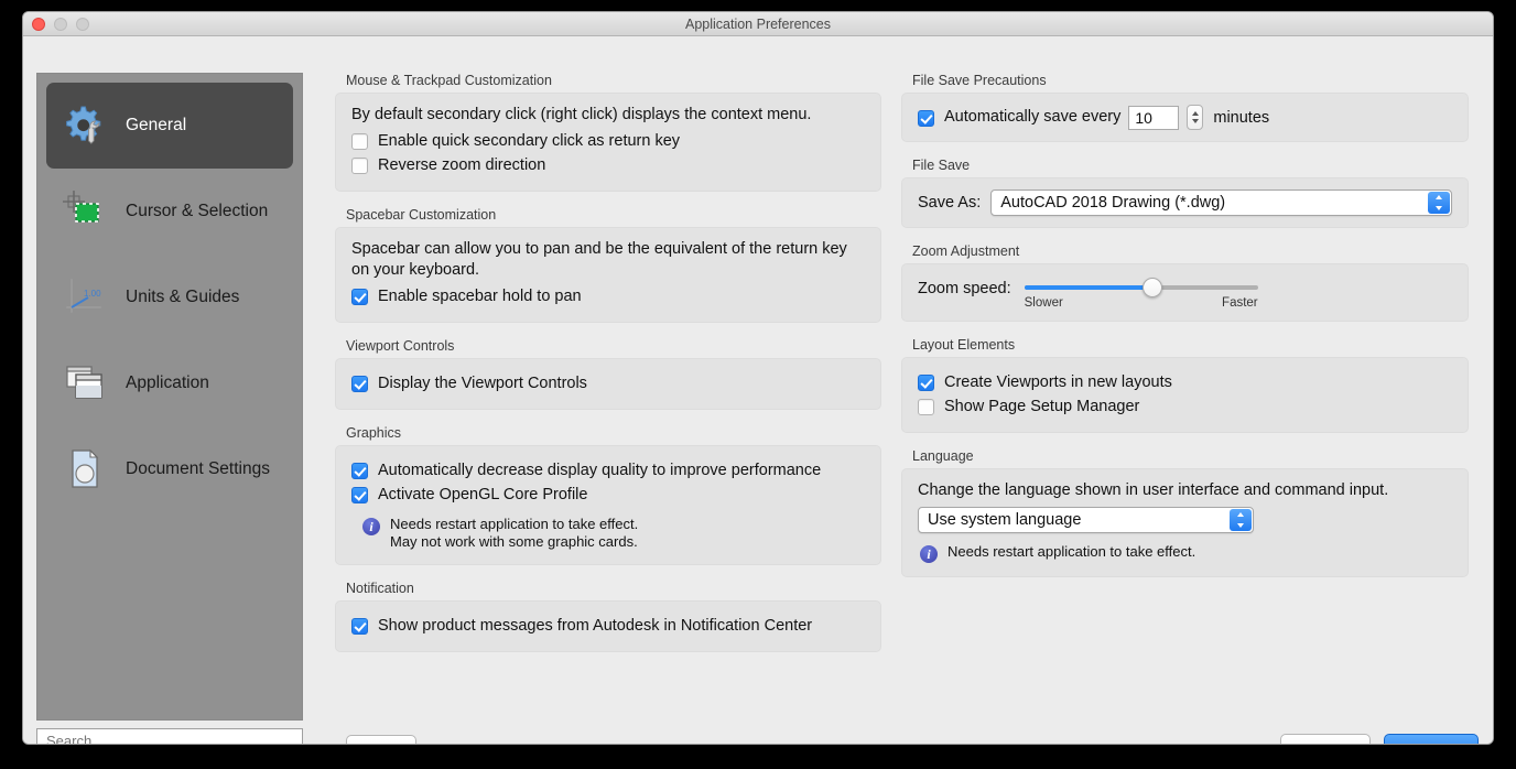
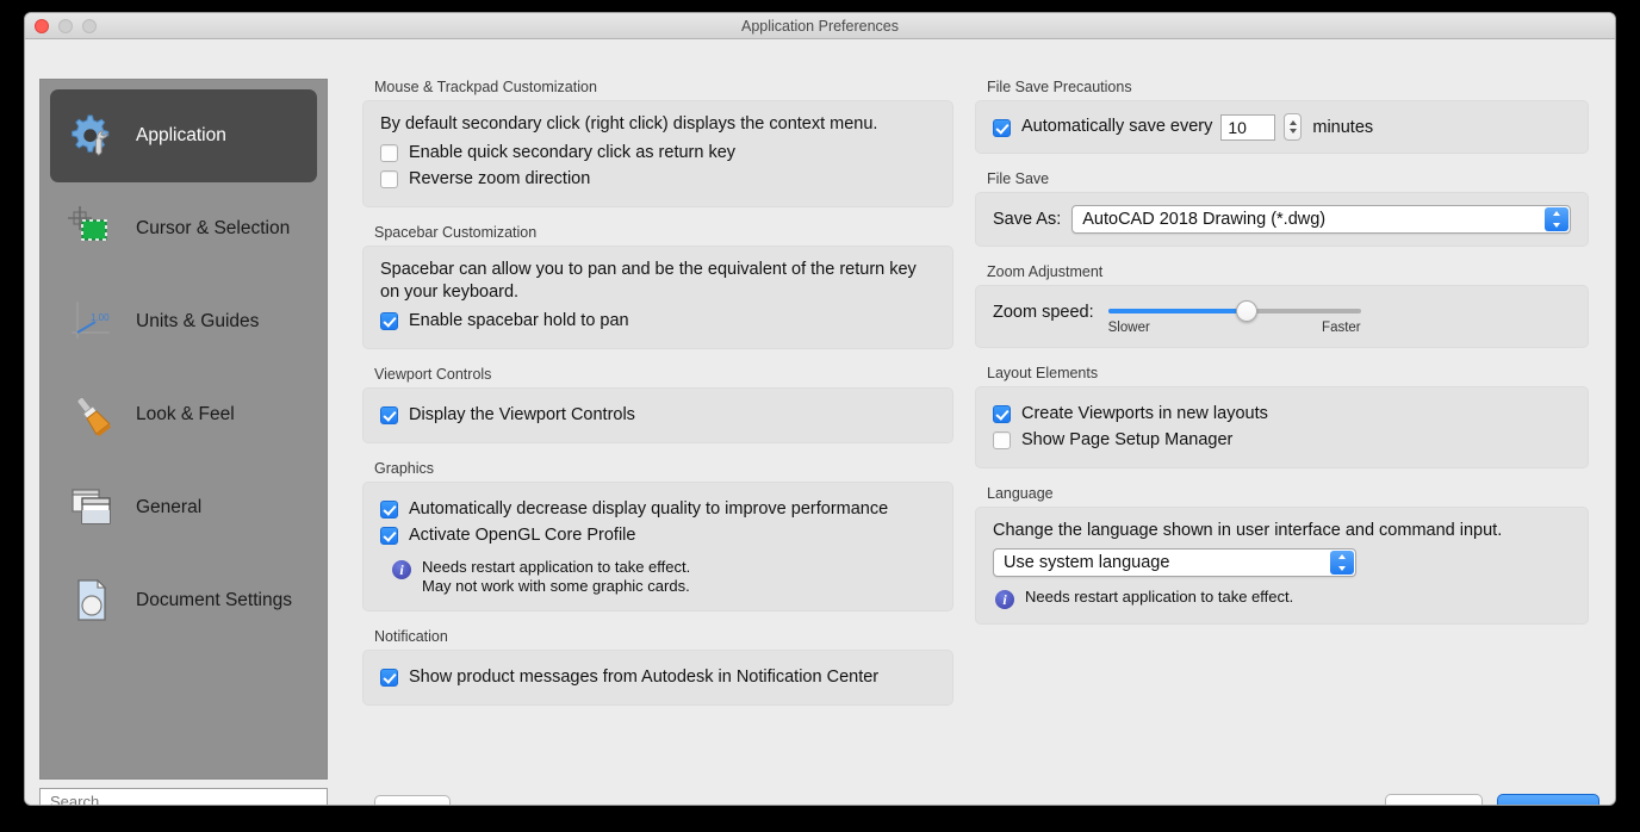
  Application Preferences
- General
+ Application
  Cursor & Selection
  1.00
  Units & Guides
+ Look & Feel
- Application
+ General
  Document Settings
  Search
  Mouse & Trackpad Customization
  By default secondary click (right click) displays the context menu.
  Enable quick secondary click as return key
  Reverse zoom direction
  Spacebar Customization
  Spacebar can allow you to pan and be the equivalent of the return key on your keyboard.
  Enable spacebar hold to pan
  Viewport Controls
  Display the Viewport Controls
  Graphics
  Automatically decrease display quality to improve performance
  Activate OpenGL Core Profile
  i
  Needs restart application to take effect.
  May not work with some graphic cards.
  Notification
  Show product messages from Autodesk in Notification Center
  File Save Precautions
  Automatically save every
  10
  minutes
  File Save
  Save As:
  AutoCAD 2018 Drawing (*.dwg)
  Zoom Adjustment
  Zoom speed:
  Slower
  Faster
  Layout Elements
  Create Viewports in new layouts
  Show Page Setup Manager
  Language
  Change the language shown in user interface and command input.
  Use system language
  i
  Needs restart application to take effect.
